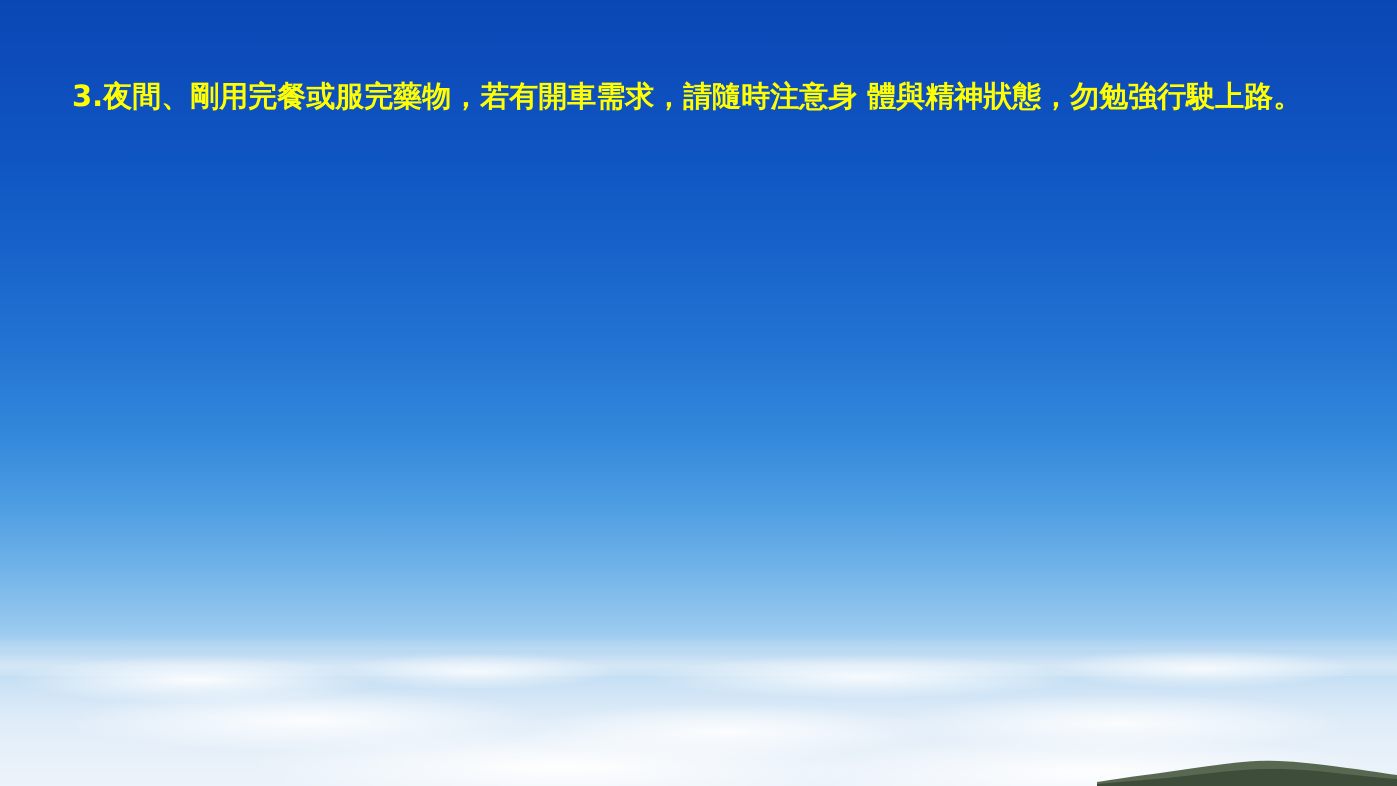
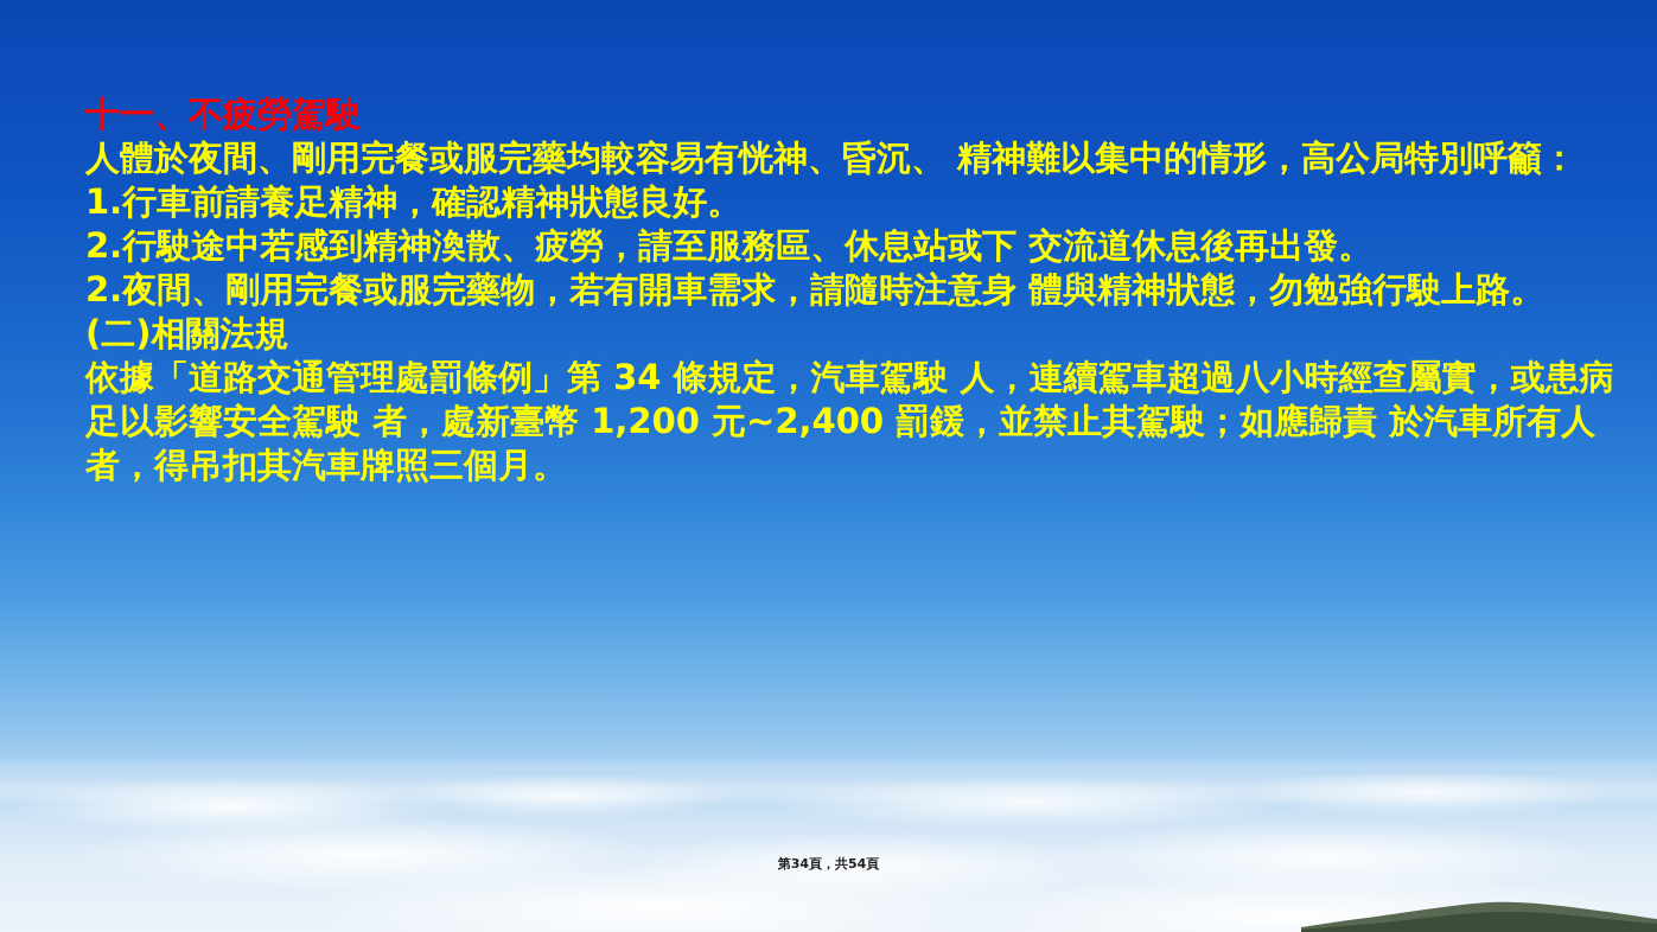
+ 十一、不疲勞駕駛
+ 人體於夜間、剛用完餐或服完藥均較容易有恍神、昏沉、 精神難以集中的情形，高公局特別呼籲：
+ 1.行車前請養足精神，確認精神狀態良好。
+ 2.行駛途中若感到精神渙散、疲勞，請至服務區、休息站或下 交流道休息後再出發。
- 3.夜間、剛用完餐或服完藥物，若有開車需求，請隨時注意身 體與精神狀態，勿勉強行駛上路。
+ 2.夜間、剛用完餐或服完藥物，若有開車需求，請隨時注意身 體與精神狀態，勿勉強行駛上路。
+ (二)相關法規
+ 依據「道路交通管理處罰條例」第 34 條規定，汽車駕駛 人，連續駕車超過八小時經查屬實，或患病足以影響安全駕駛 者，處新臺幣 1,200 元~2,400 罰鍰，並禁止其駕駛；如應歸責 於汽車所有人者，得吊扣其汽車牌照三個月。
+ 第34頁，共54頁
